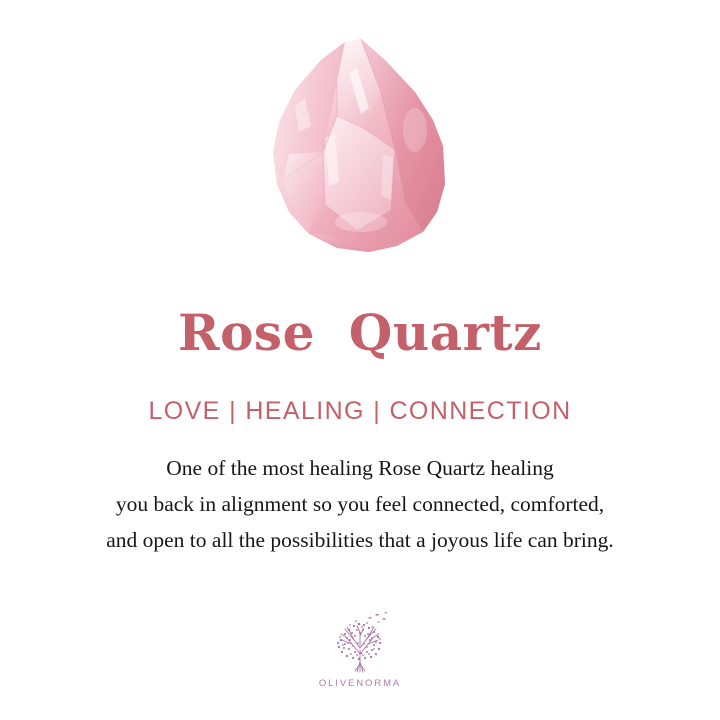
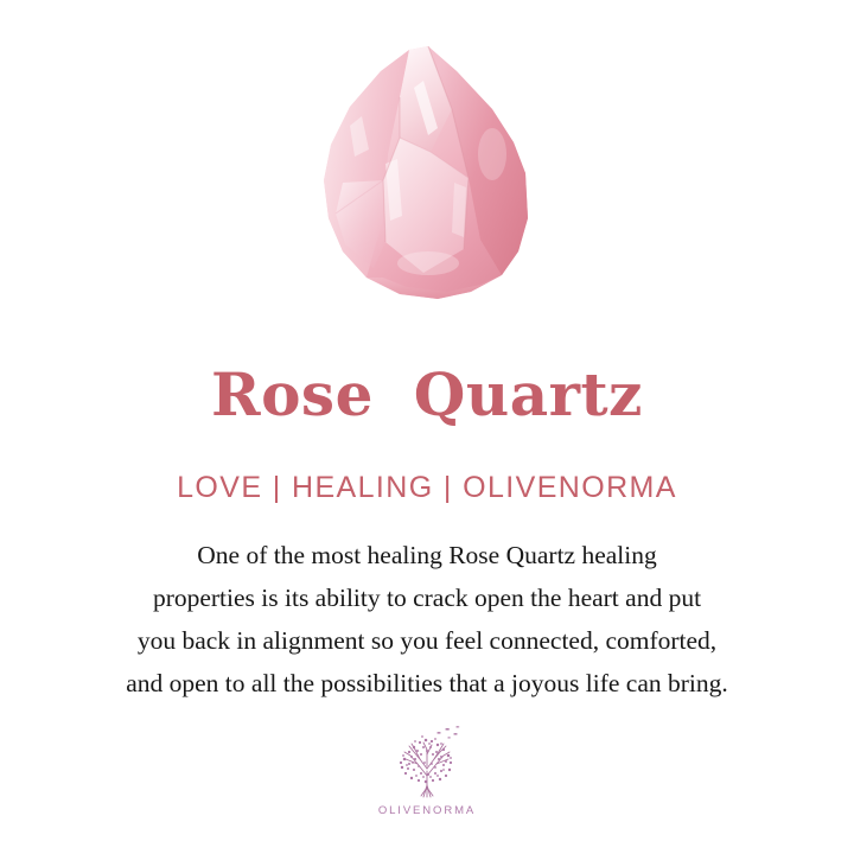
  Rose Quartz
- LOVE | HEALING | CONNECTION
+ LOVE | HEALING | OLIVENORMA
  One of the most healing Rose Quartz healing
+ properties is its ability to crack open the heart and put
  you back in alignment so you feel connected, comforted,
  and open to all the possibilities that a joyous life can bring.
  OLIVENORMA
